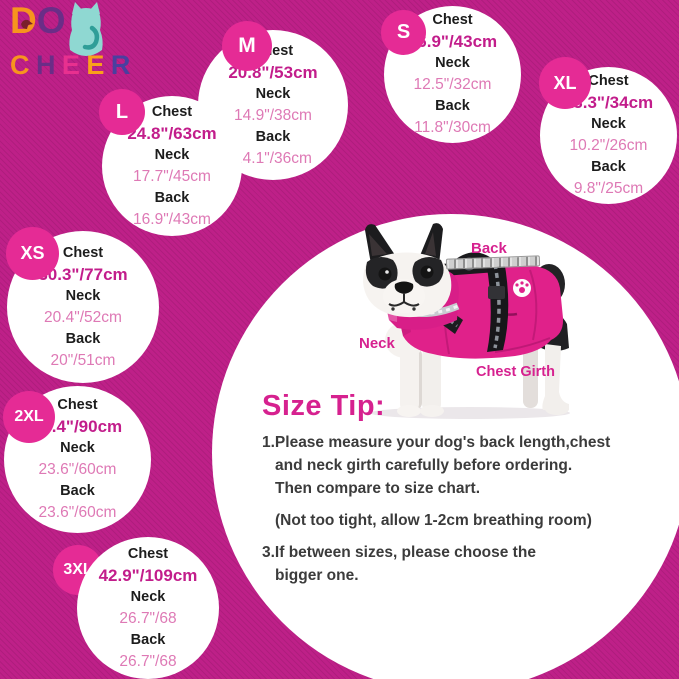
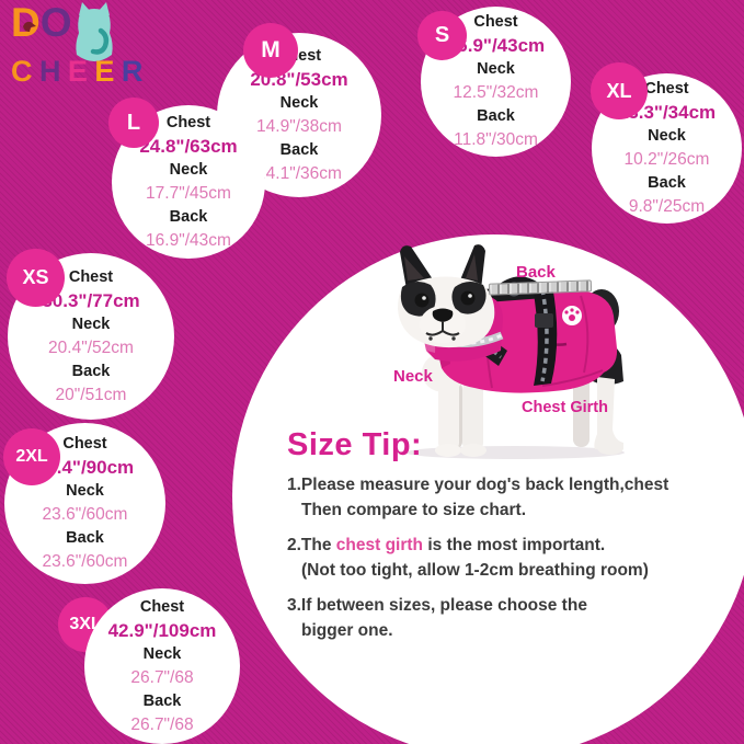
  D
  O
  C H E E R
  20.8"/53cm
  Neck
  14.9"/38cm
  Back
  4.1"/36cm
  M
  Chest
  .9"/43cm
  Neck
  12.5"/32cm
  Back
  11.8"/30cm
  S
  Chest
  .3"/34cm
  Neck
  10.2"/26cm
  Back
  9.8"/25cm
  XL
  Chest
  24.8"/63cm
  Neck
  17.7"/45cm
  Back
  16.9"/43cm
  L
  Chest
  0.3"/77cm
  Neck
  20.4"/52cm
  Back
  20"/51cm
  XS
  Chest
  .4"/90cm
  Neck
  23.6"/60cm
  Back
  23.6"/60cm
  2XL
  Chest
  42.9"/109cm
  Neck
  26.7"/68
  Back
  26.7"/68
  Back
  Neck
  Chest Girth
  Size Tip:
  1.Please measure your dog's back length,chest
- and neck girth carefully before ordering.
  Then compare to size chart.
+ 2.The chest girth is the most important.
  (Not too tight, allow 1-2cm breathing room)
  3.If between sizes, please choose the
  bigger one.
